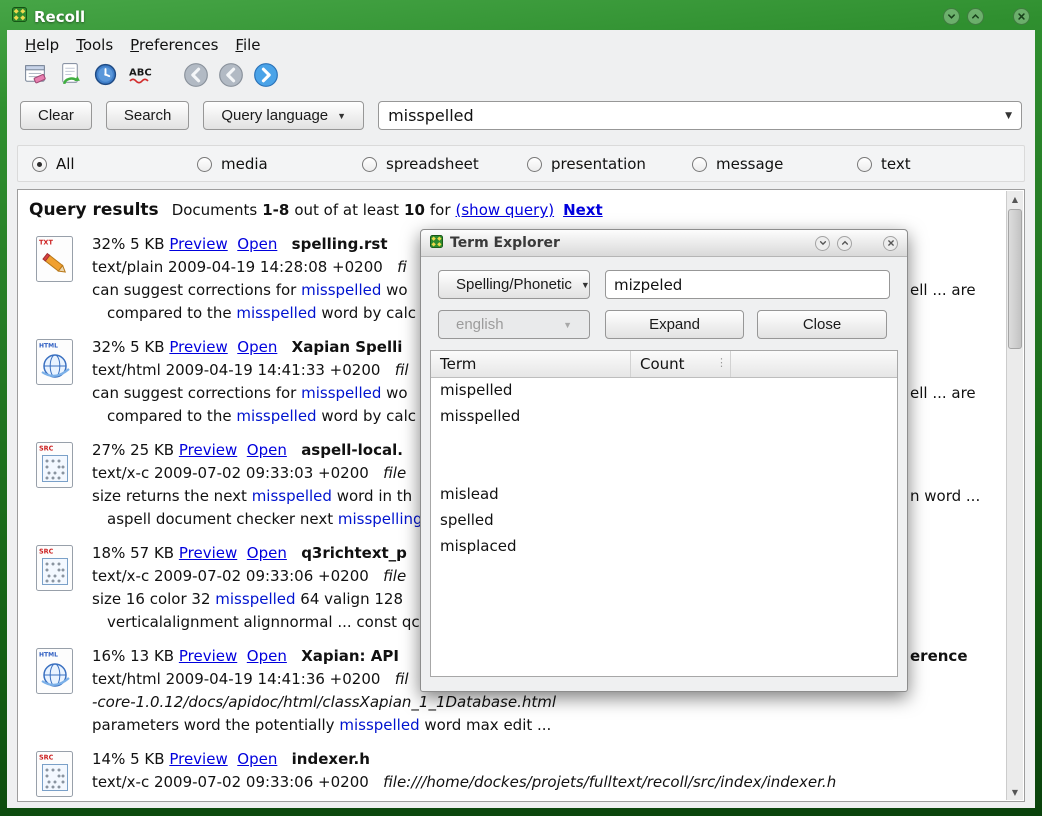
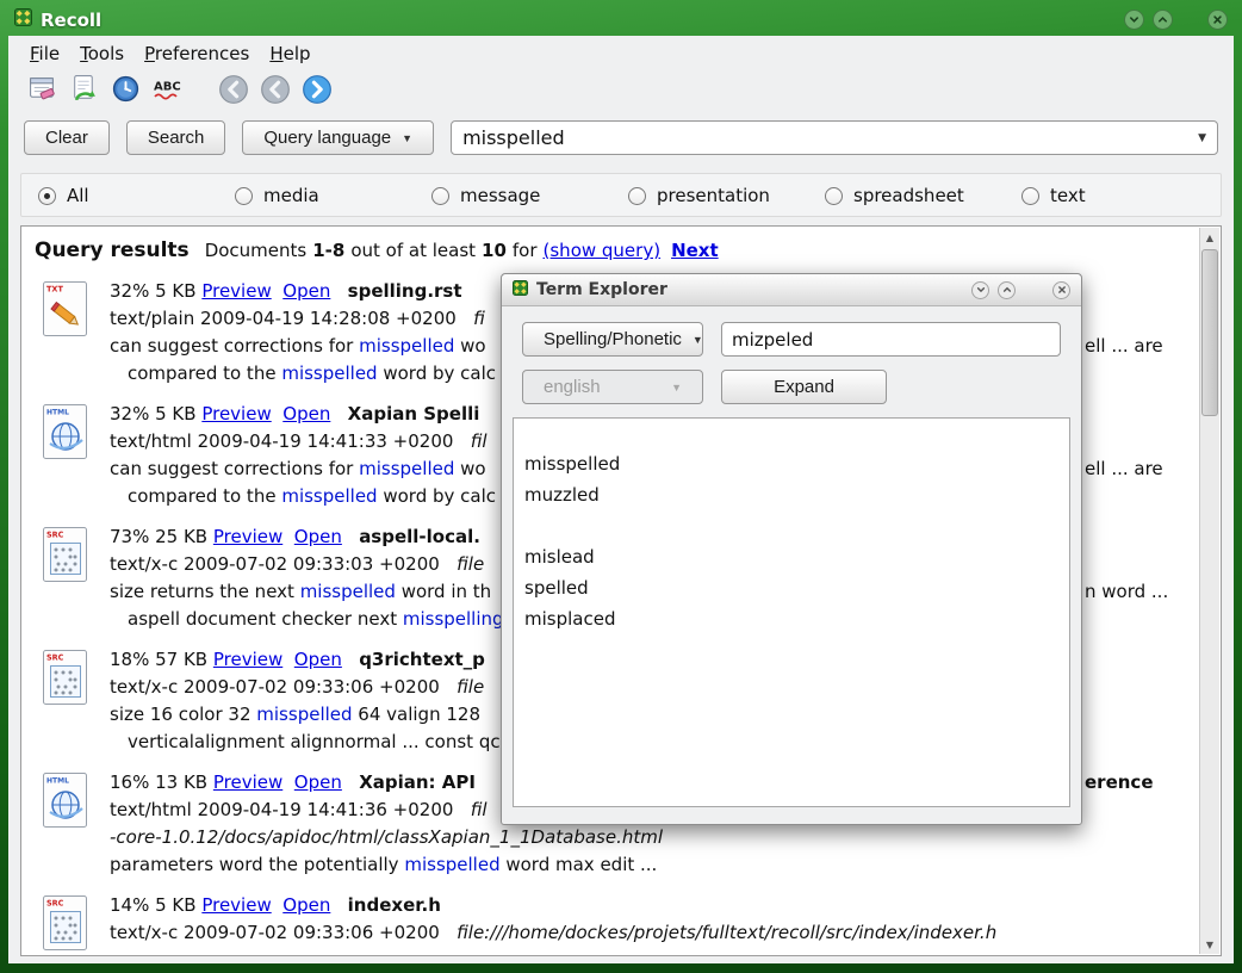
  Recoll
- Help
+ File
  Tools
  Preferences
- File
+ Help
  ABC
  Clear
  Search
  Query language
  ▼
  misspelled
  ▼
  All
  media
- spreadsheet
+ message
  presentation
- message
+ spreadsheet
  text
  Query results Documents 1-8 out of at least 10 for (show query) Next
  TXT
  32% 5 KB Preview Open spelling.rst
  text/plain 2009-04-19 14:28:08 +0200 fi
  can suggest corrections for misspelled wo
  ell ... are
  compared to the misspelled word by calc
  32% 5 KB Preview Open Xapian Spelli
  text/html 2009-04-19 14:41:33 +0200 fil
  can suggest corrections for misspelled wo
  ell ... are
  compared to the misspelled word by calc
  SRC
- 27% 25 KB Preview Open aspell-local.
+ 73% 25 KB Preview Open aspell-local.
  text/x-c 2009-07-02 09:33:03 +0200 file
  size returns the next misspelled word in th
  n word ...
  aspell document checker next misspelling
  SRC
  18% 57 KB Preview Open q3richtext_p
  text/x-c 2009-07-02 09:33:06 +0200 file
  size 16 color 32 misspelled 64 valign 128
  verticalalignment alignnormal ... const qc
  16% 13 KB Preview Open Xapian: API
  erence
  text/html 2009-04-19 14:41:36 +0200 fil
  -core-1.0.12/docs/apidoc/html/classXapian_1_1Database.html
  parameters word the potentially misspelled word max edit ...
  SRC
  14% 5 KB Preview Open indexer.h
  text/x-c 2009-07-02 09:33:06 +0200 file:///home/dockes/projets/fulltext/recoll/src/index/indexer.h
  ▲
  ▼
  Term Explorer
  Spelling/Phonetic
  ▼
  mizpeled
  english
  ▼
  Expand
- Close
- Term
- Count
- ⋮
- mispelled
  misspelled
+ muzzled
  mislead
  spelled
  misplaced
